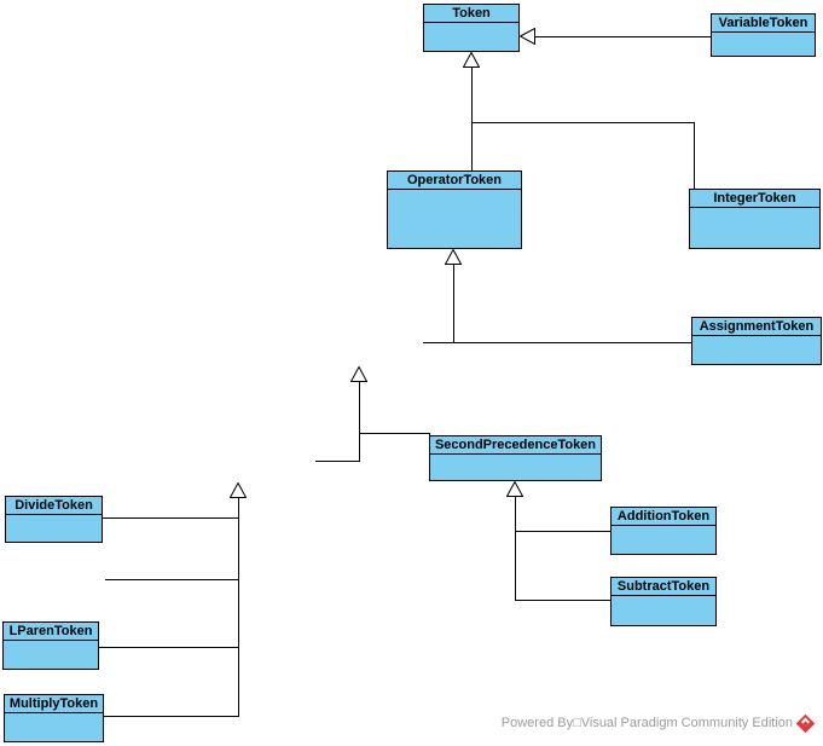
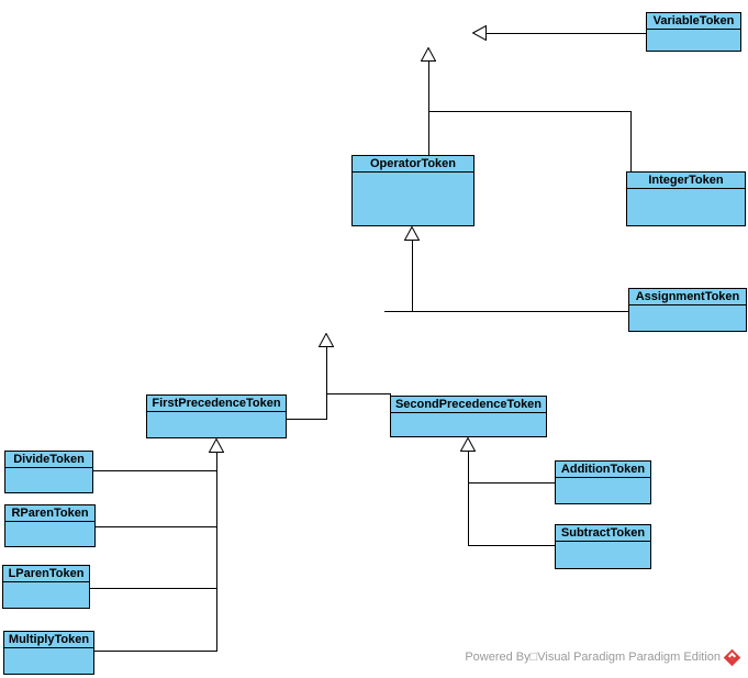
- Token
  VariableToken
  OperatorToken
  IntegerToken
  AssignmentToken
+ FirstPrecedenceToken
  SecondPrecedenceToken
  DivideToken
+ RParenToken
  LParenToken
  MultiplyToken
  AdditionToken
  SubtractToken
- Powered By□Visual Paradigm Community Edition
+ Powered By□Visual Paradigm Paradigm Edition
